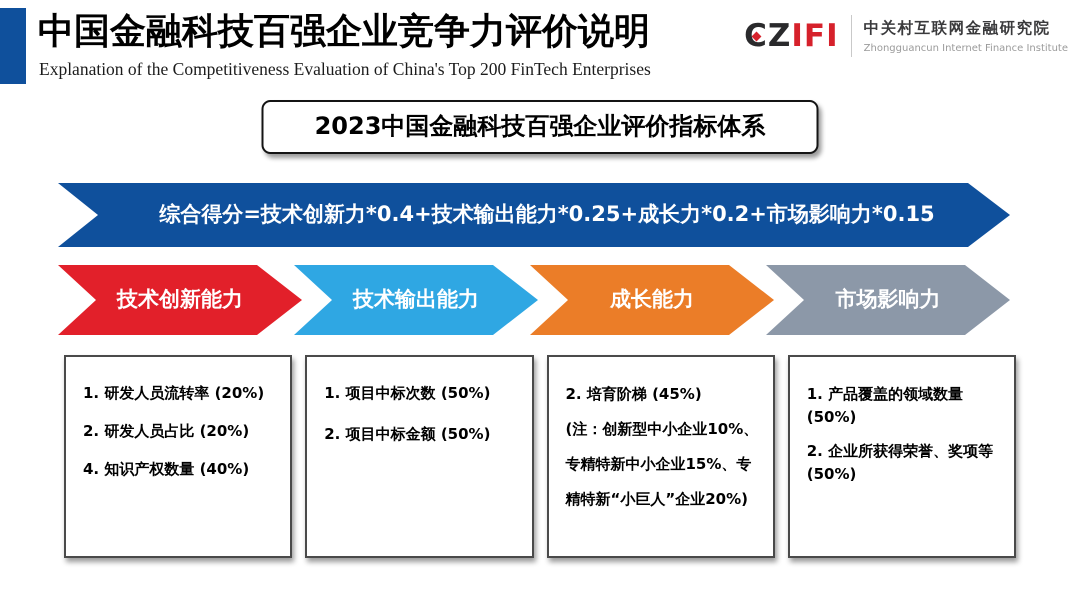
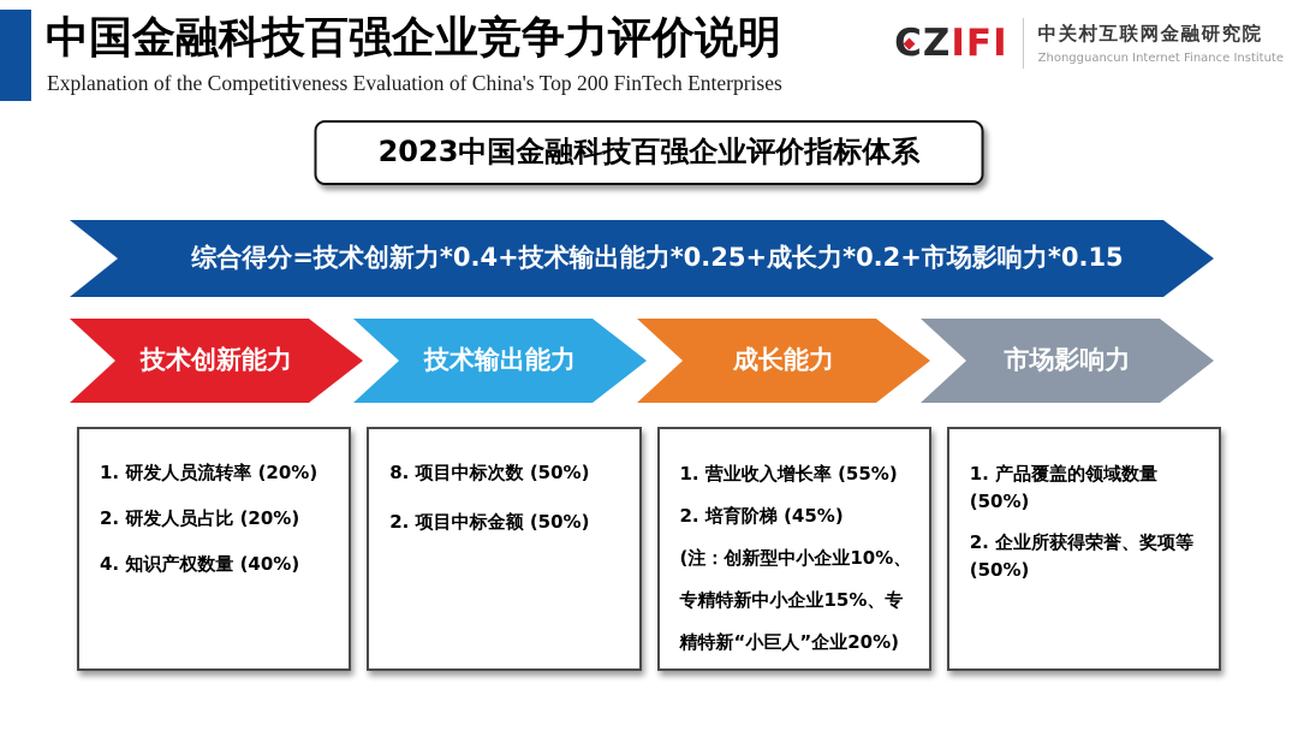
  中国金融科技百强企业竞争力评价说明
  Explanation of the Competitiveness Evaluation of China's Top 200 FinTech Enterprises
  ZIFI
  中关村互联网金融研究院
  Zhongguancun Internet Finance Institute
  2023中国金融科技百强企业评价指标体系
  综合得分=技术创新力*0.4+技术输出能力*0.25+成长力*0.2+市场影响力*0.15
  技术创新能力
  技术输出能力
  成长能力
  市场影响力
  1. 研发人员流转率 (20%)
  2. 研发人员占比 (20%)
  4. 知识产权数量 (40%)
- 1. 项目中标次数 (50%)
+ 8. 项目中标次数 (50%)
  2. 项目中标金额 (50%)
+ 1. 营业收入增长率 (55%)
  2. 培育阶梯 (45%)
  (注：创新型中小企业10%、专精特新中小企业15%、专精特新“小巨人”企业20%)
  1. 产品覆盖的领域数量 (50%)
  2. 企业所获得荣誉、奖项等 (50%)
